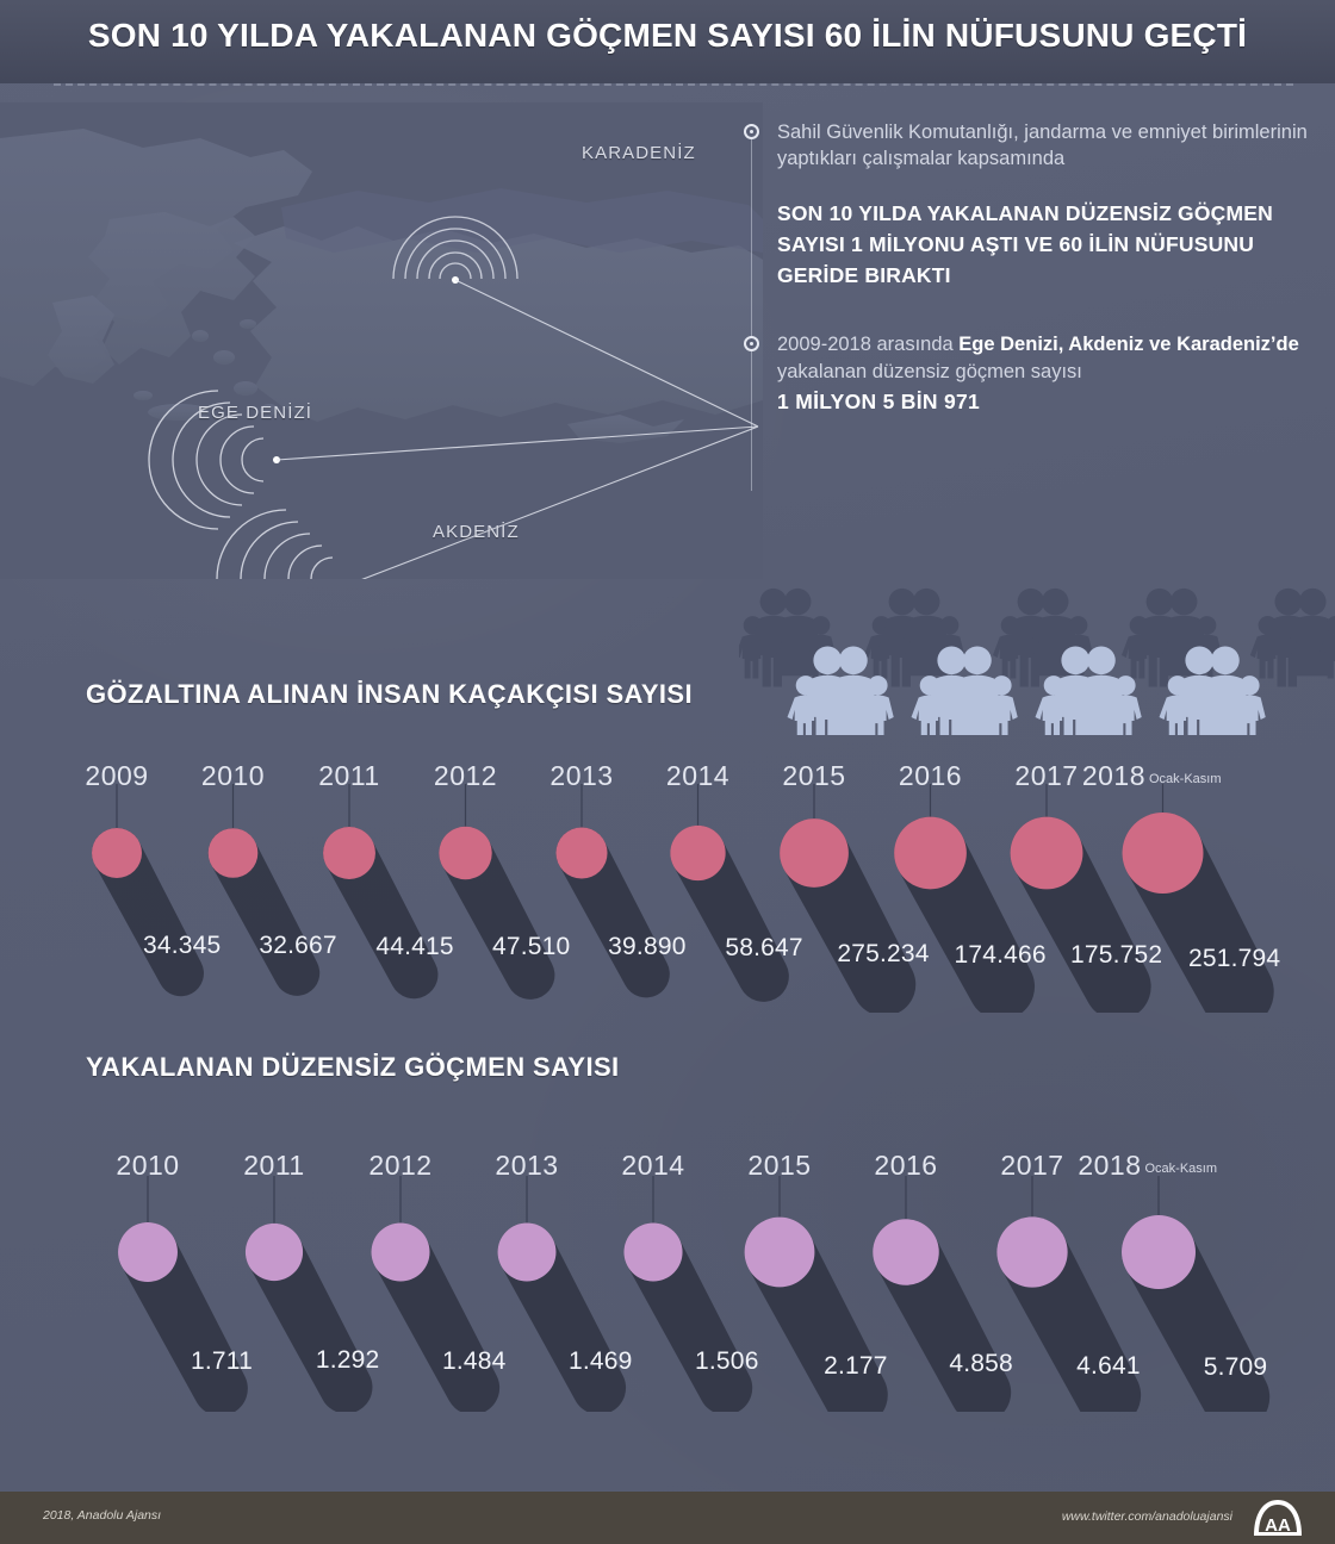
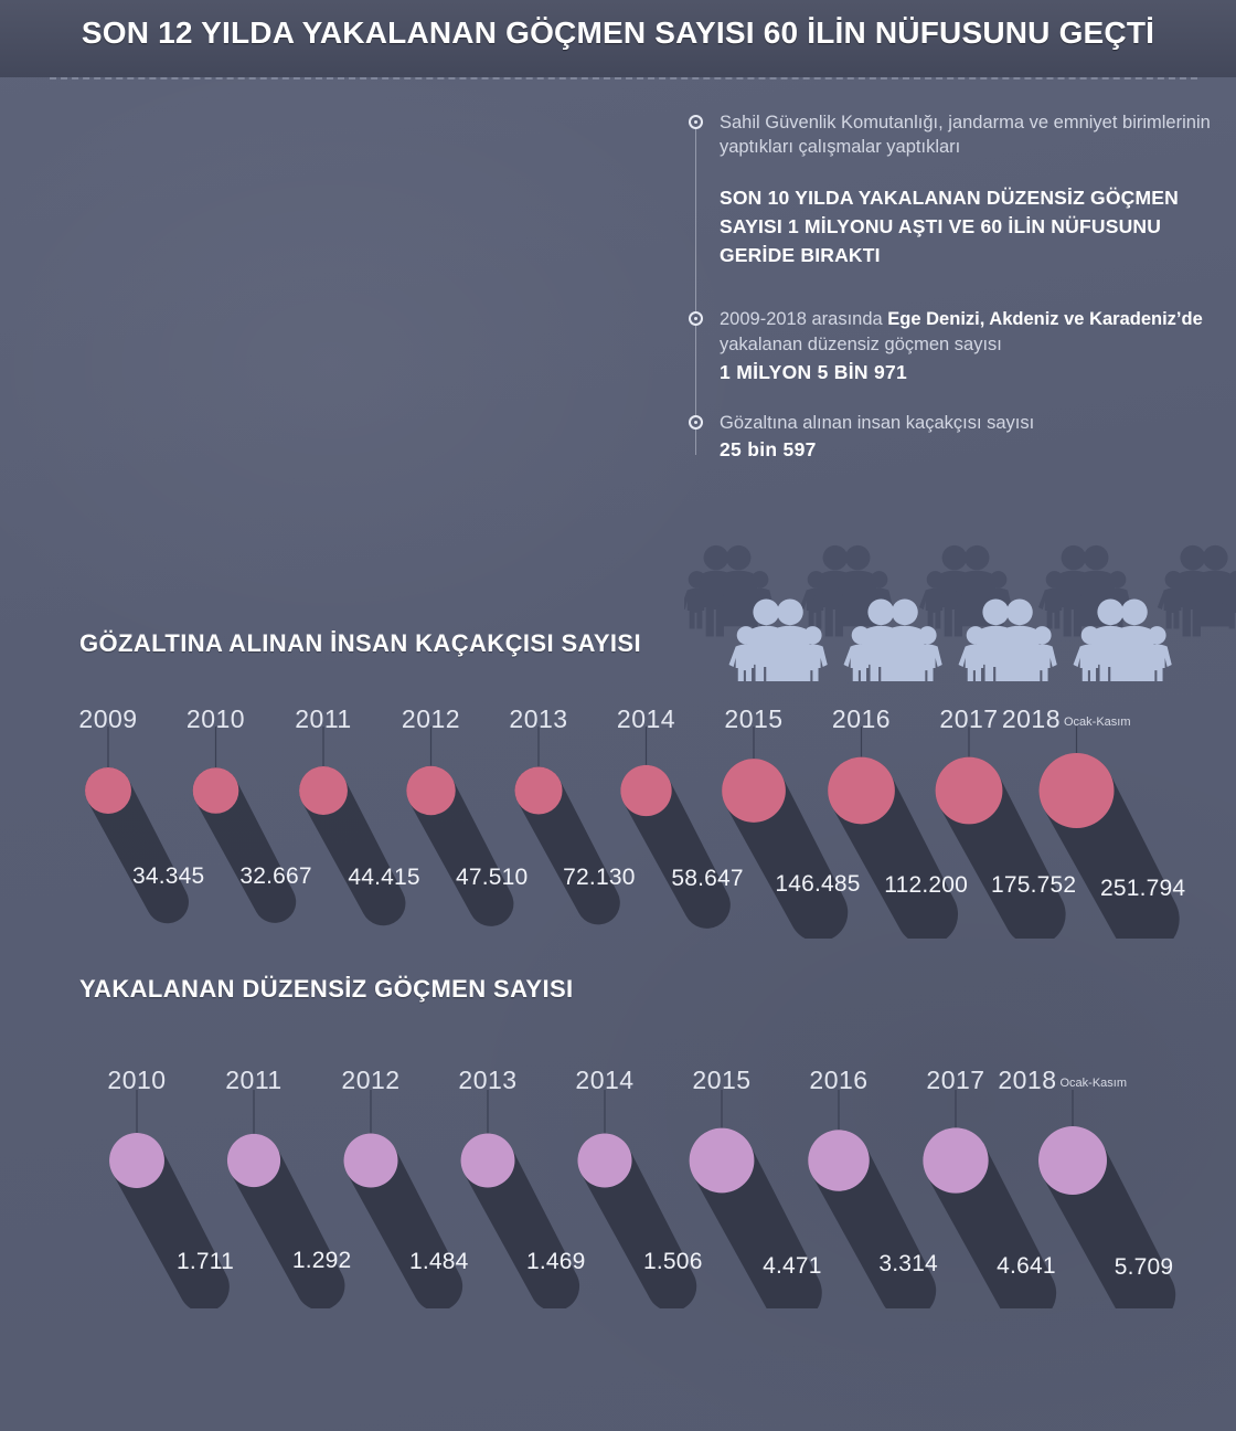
- SON 10 YILDA YAKALANAN GÖÇMEN SAYISI 60 İLİN NÜFUSUNU GEÇTİ
+ SON 12 YILDA YAKALANAN GÖÇMEN SAYISI 60 İLİN NÜFUSUNU GEÇTİ
- KARADENİZ
- EGE DENİZİ
- AKDENİZ
- Sahil Güvenlik Komutanlığı, jandarma ve emniyet birimlerinin yaptıkları çalışmalar kapsamında
+ Sahil Güvenlik Komutanlığı, jandarma ve emniyet birimlerinin yaptıkları çalışmalar yaptıkları
  SON 10 YILDA YAKALANAN DÜZENSİZ GÖÇMEN SAYISI 1 MİLYONU AŞTI VE 60 İLİN NÜFUSUNU GERİDE BIRAKTI
  2009-2018 arasında Ege Denizi, Akdeniz ve Karadeniz’de yakalanan düzensiz göçmen sayısı
  1 MİLYON 5 BİN 971
+ Gözaltına alınan insan kaçakçısı sayısı
+ 25 bin 597
  GÖZALTINA ALINAN İNSAN KAÇAKÇISI SAYISI
  2009
  34.345
  2010
  32.667
  2011
  44.415
  2012
  47.510
  2013
- 39.890
+ 72.130
  2014
  58.647
  2015
- 275.234
+ 146.485
  2016
- 174.466
+ 112.200
  2017
  175.752
  2018 Ocak-Kasım
  251.794
  YAKALANAN DÜZENSİZ GÖÇMEN SAYISI
  2010
  1.711
  2011
  1.292
  2012
  1.484
  2013
  1.469
  2014
  1.506
  2015
- 2.177
+ 4.471
  2016
- 4.858
+ 3.314
  2017
  4.641
  2018 Ocak-Kasım
  5.709
- 2018, Anadolu Ajansı
- www.twitter.com/anadoluajansi
- AA
